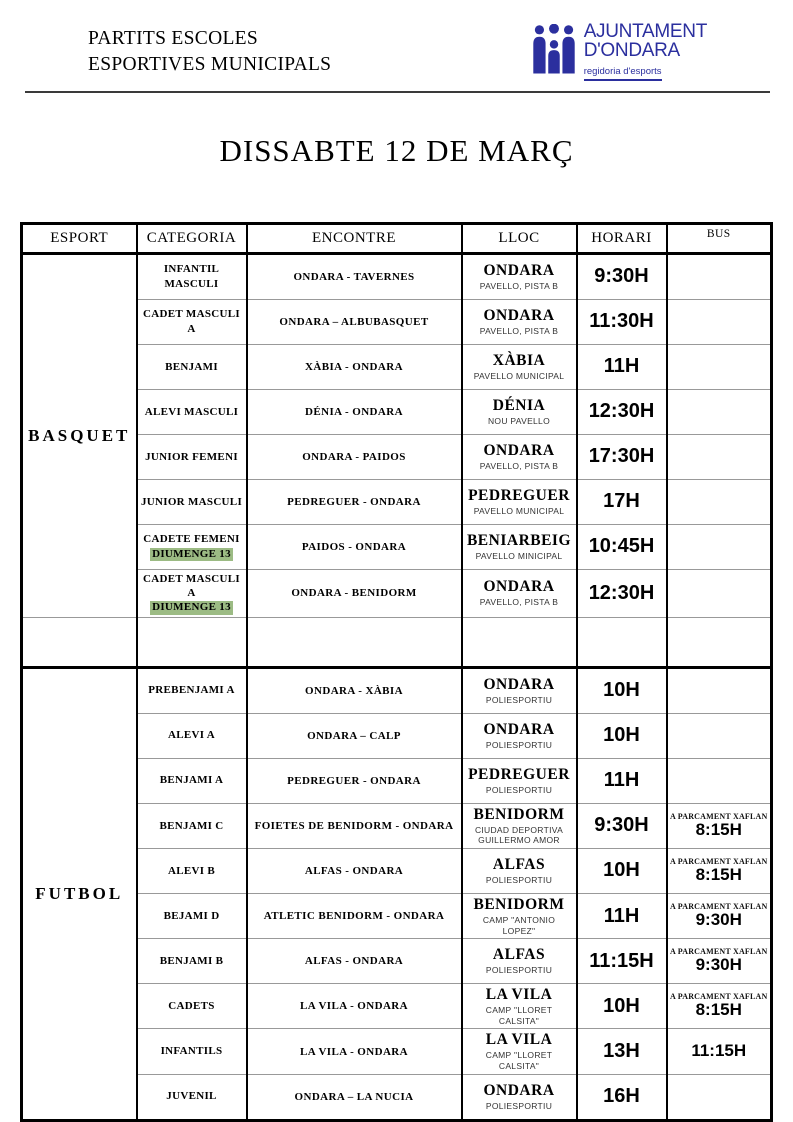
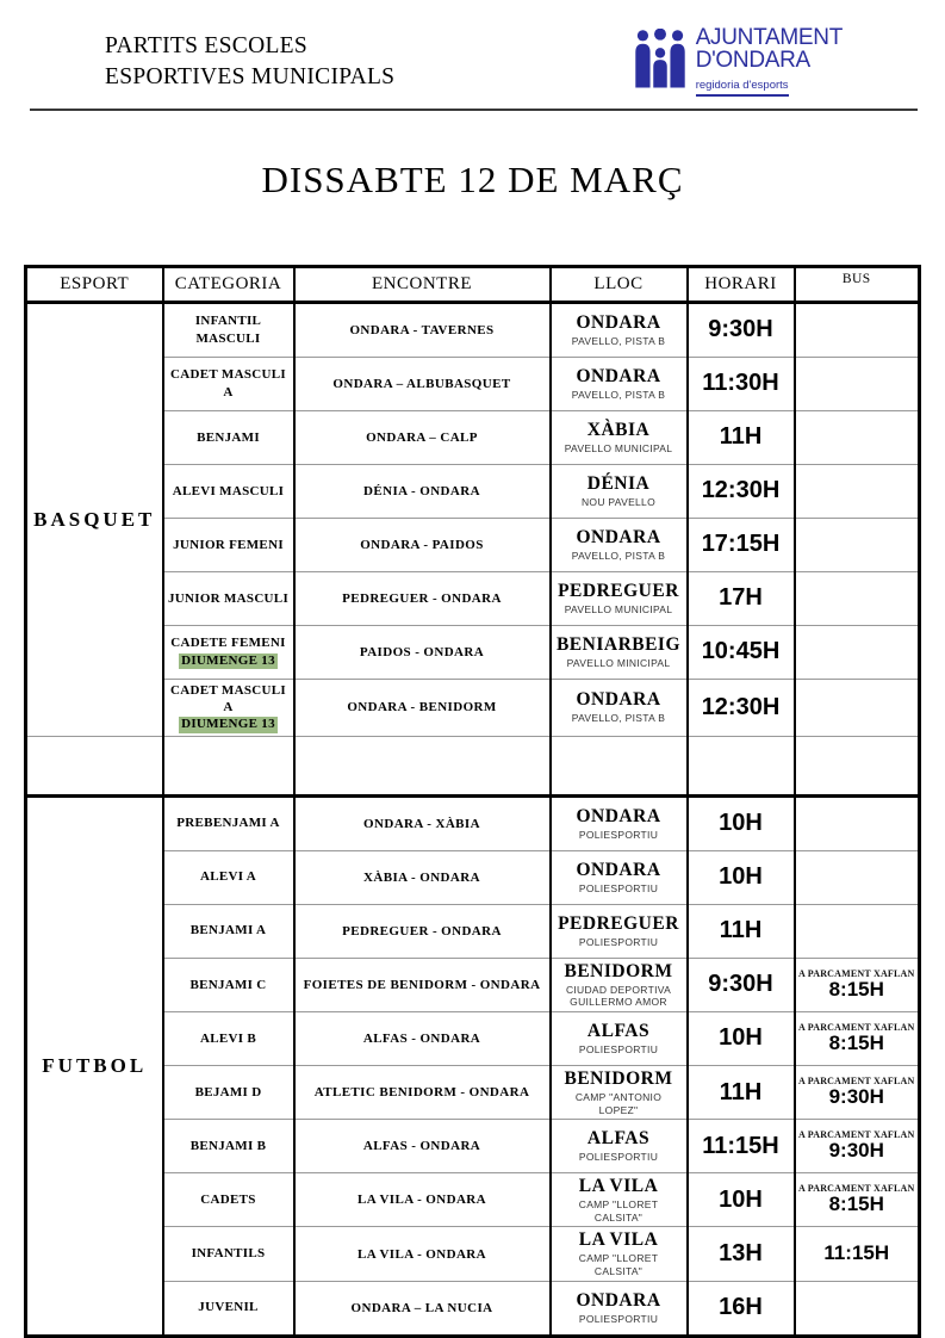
  PARTITS ESCOLES
  ESPORTIVES MUNICIPALS
  AJUNTAMENT
  D'ONDARA
  regidoria d'esports
  DISSABTE 12 DE MARÇ
  ESPORT	CATEGORIA	ENCONTRE	LLOC	HORARI	BUS
  BASQUET	INFANTIL MASCULI	ONDARA - TAVERNES	ONDARAPAVELLO, PISTA B	9:30H
  CADET MASCULI A	ONDARA – ALBUBASQUET	ONDARAPAVELLO, PISTA B	11:30H
- BENJAMI	XÀBIA - ONDARA	XÀBIAPAVELLO MUNICIPAL	11H
+ BENJAMI	ONDARA – CALP	XÀBIAPAVELLO MUNICIPAL	11H
  ALEVI MASCULI	DÉNIA - ONDARA	DÉNIANOU PAVELLO	12:30H
- JUNIOR FEMENI	ONDARA - PAIDOS	ONDARAPAVELLO, PISTA B	17:30H
+ JUNIOR FEMENI	ONDARA - PAIDOS	ONDARAPAVELLO, PISTA B	17:15H
  JUNIOR MASCULI	PEDREGUER - ONDARA	PEDREGUERPAVELLO MUNICIPAL	17H
  CADETE FEMENIDIUMENGE 13	PAIDOS - ONDARA	BENIARBEIGPAVELLO MINICIPAL	10:45H
  CADET MASCULI ADIUMENGE 13	ONDARA - BENIDORM	ONDARAPAVELLO, PISTA B	12:30H
  FUTBOL	PREBENJAMI A	ONDARA - XÀBIA	ONDARAPOLIESPORTIU	10H
- ALEVI A	ONDARA – CALP	ONDARAPOLIESPORTIU	10H
+ ALEVI A	XÀBIA - ONDARA	ONDARAPOLIESPORTIU	10H
  BENJAMI A	PEDREGUER - ONDARA	PEDREGUERPOLIESPORTIU	11H
  BENJAMI C	FOIETES DE BENIDORM - ONDARA	BENIDORMCIUDAD DEPORTIVA GUILLERMO AMOR	9:30H	A PARCAMENT XAFLAN8:15H
  ALEVI B	ALFAS - ONDARA	ALFASPOLIESPORTIU	10H	A PARCAMENT XAFLAN8:15H
  BEJAMI D	ATLETIC BENIDORM - ONDARA	BENIDORMCAMP "ANTONIO LOPEZ"	11H	A PARCAMENT XAFLAN9:30H
  BENJAMI B	ALFAS - ONDARA	ALFASPOLIESPORTIU	11:15H	A PARCAMENT XAFLAN9:30H
  CADETS	LA VILA - ONDARA	LA VILACAMP "LLORET CALSITA"	10H	A PARCAMENT XAFLAN8:15H
  INFANTILS	LA VILA - ONDARA	LA VILACAMP "LLORET CALSITA"	13H	11:15H
  JUVENIL	ONDARA – LA NUCIA	ONDARAPOLIESPORTIU	16H
